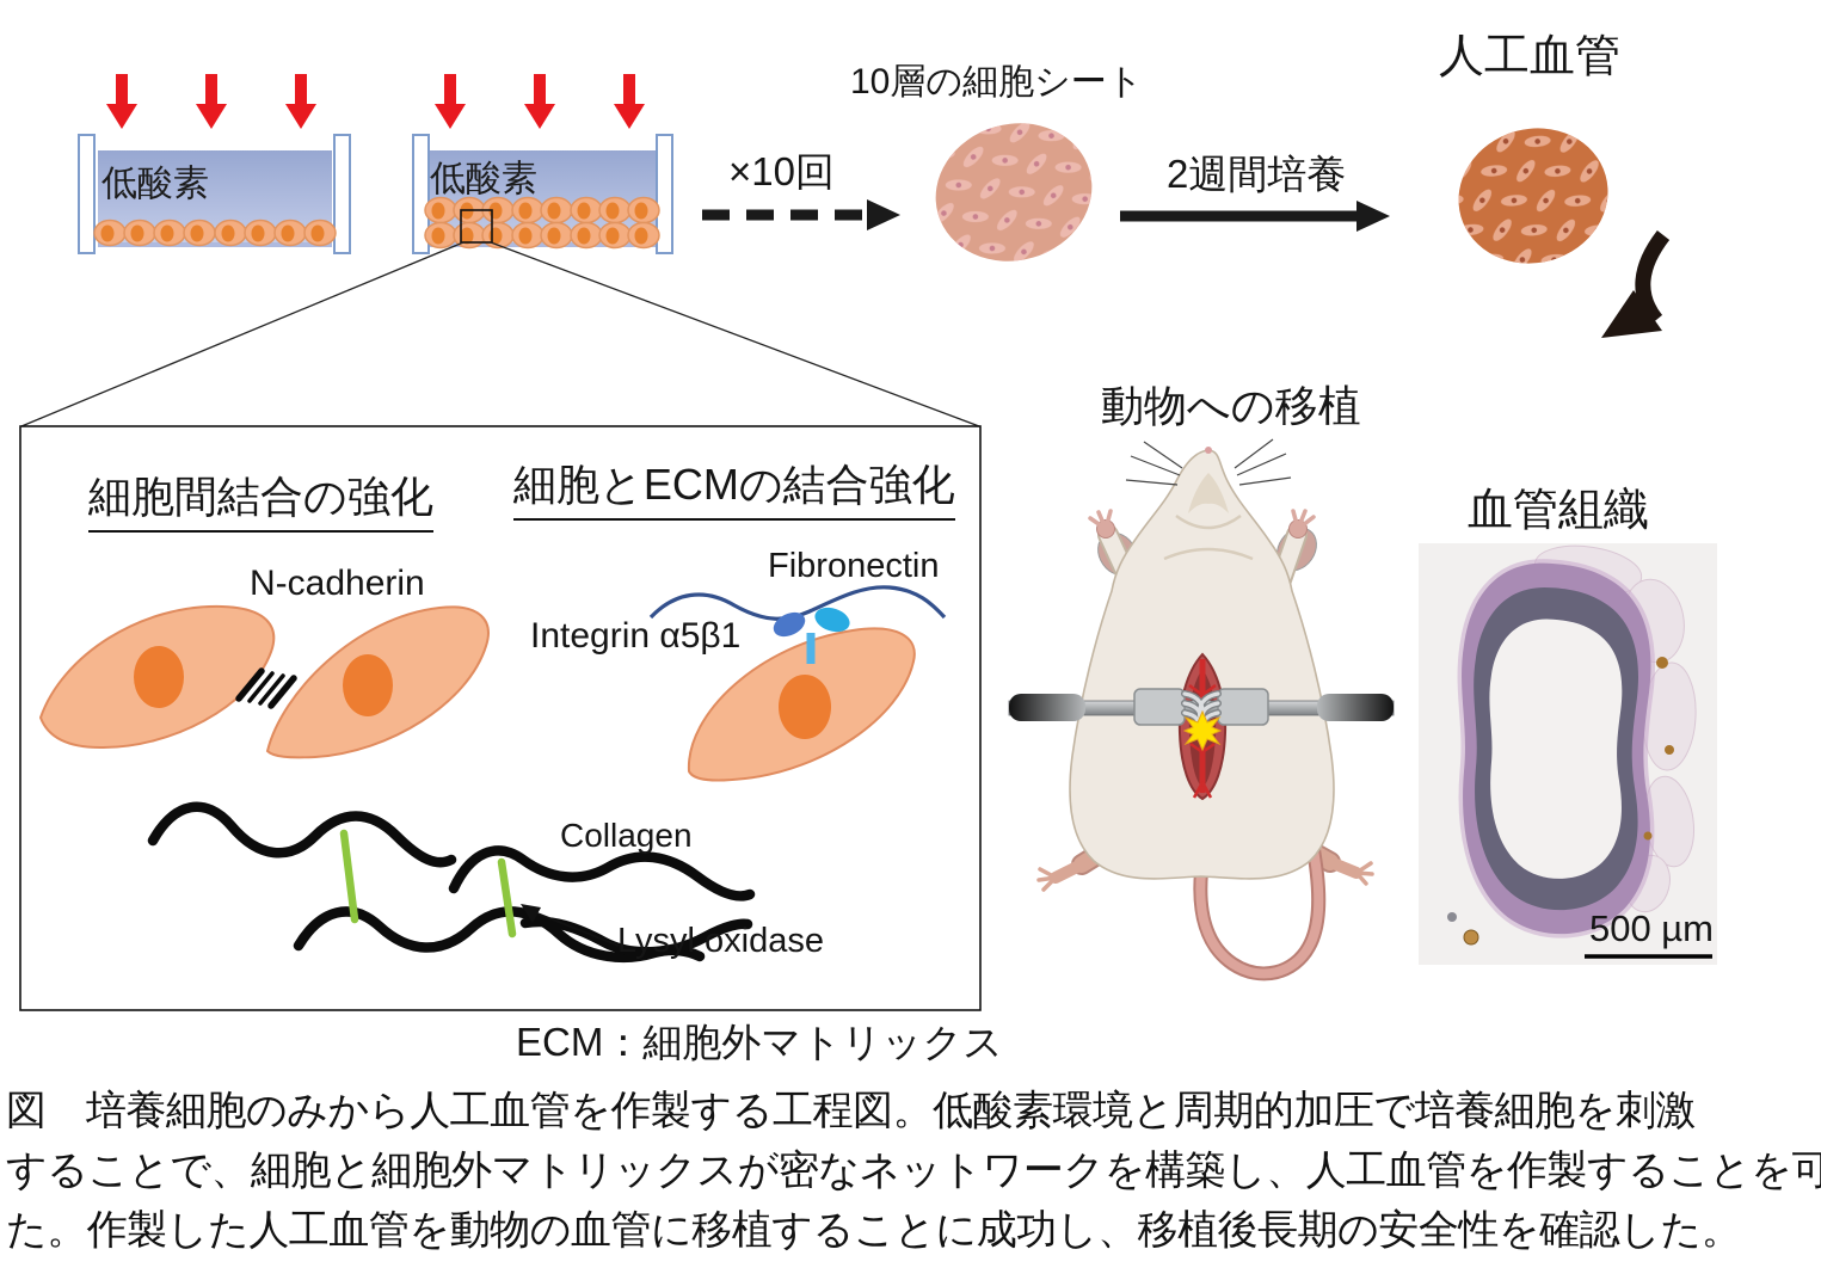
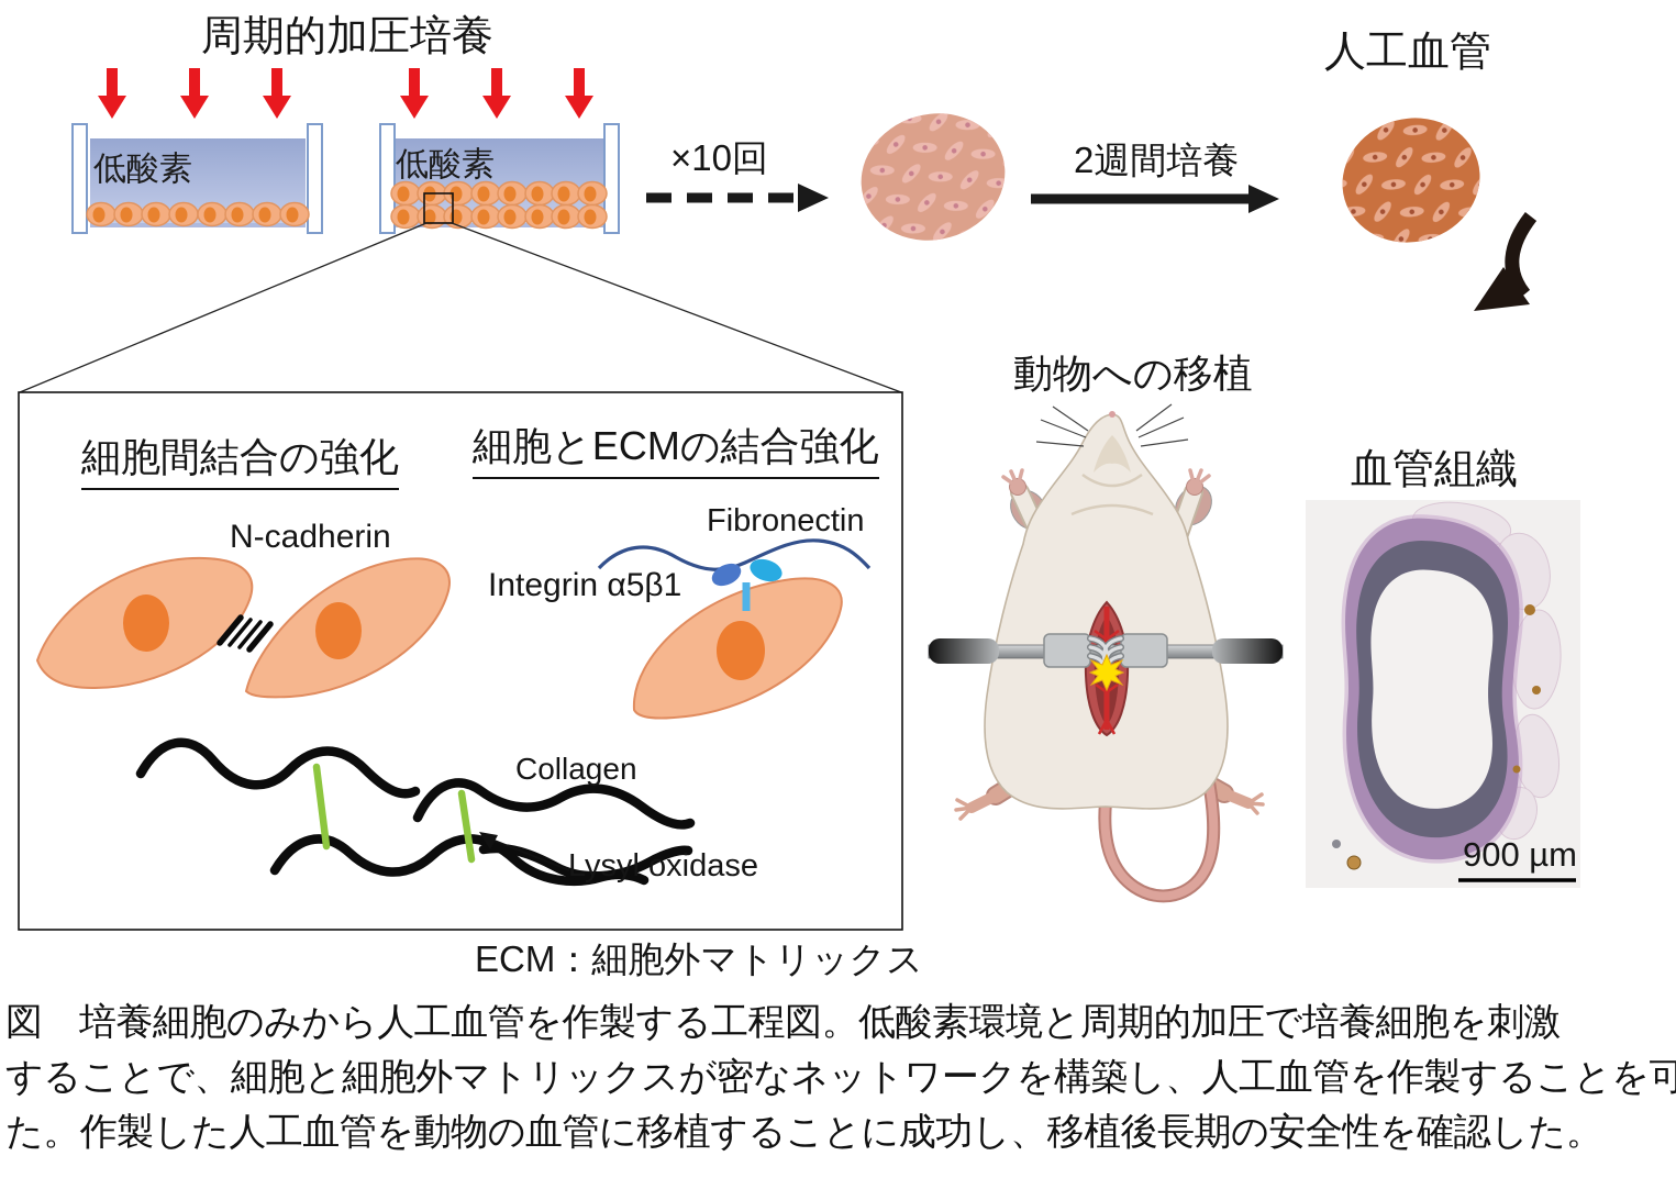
+ 周期的加圧培養
  低酸素
  低酸素
  ×10回
- 10層の細胞シート
  2週間培養
  人工血管
  動物への移植
  血管組織
- 500 µm
+ 900 µm
  細胞間結合の強化
  細胞とECMの結合強化
  N-cadherin
  Fibronectin
  Integrin α5β1
  Collagen
  Lysyl oxidase
  ECM：細胞外マトリックス
  図 培養細胞のみから人工血管を作製する工程図。低酸素環境と周期的加圧で培養細胞を刺激
  することで、細胞と細胞外マトリックスが密なネットワークを構築し、人工血管を作製することを可
  た。作製した人工血管を動物の血管に移植することに成功し、移植後長期の安全性を確認した。
